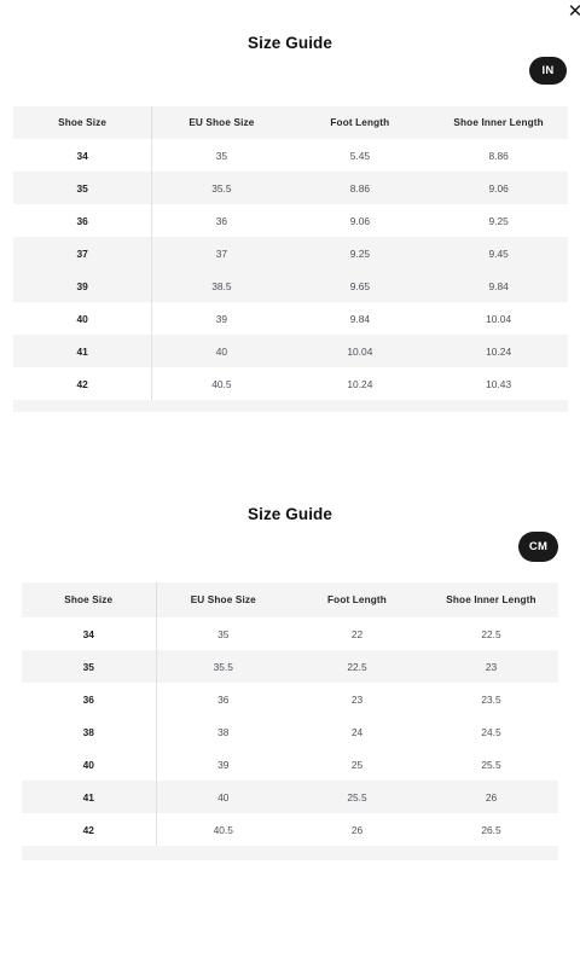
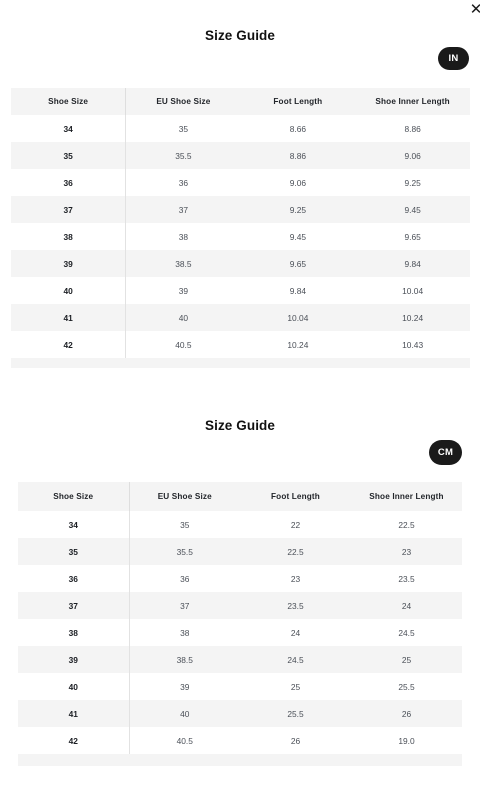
  ✕
  Size Guide
  IN
  Shoe Size	EU Shoe Size	Foot Length	Shoe Inner Length
- 34	35	5.45	8.86
+ 34	35	8.66	8.86
  35	35.5	8.86	9.06
  36	36	9.06	9.25
  37	37	9.25	9.45
+ 38	38	9.45	9.65
  39	38.5	9.65	9.84
  40	39	9.84	10.04
  41	40	10.04	10.24
  42	40.5	10.24	10.43
  Size Guide
  CM
  Shoe Size	EU Shoe Size	Foot Length	Shoe Inner Length
  34	35	22	22.5
  35	35.5	22.5	23
  36	36	23	23.5
+ 37	37	23.5	24
  38	38	24	24.5
+ 39	38.5	24.5	25
  40	39	25	25.5
  41	40	25.5	26
- 42	40.5	26	26.5
+ 42	40.5	26	19.0
